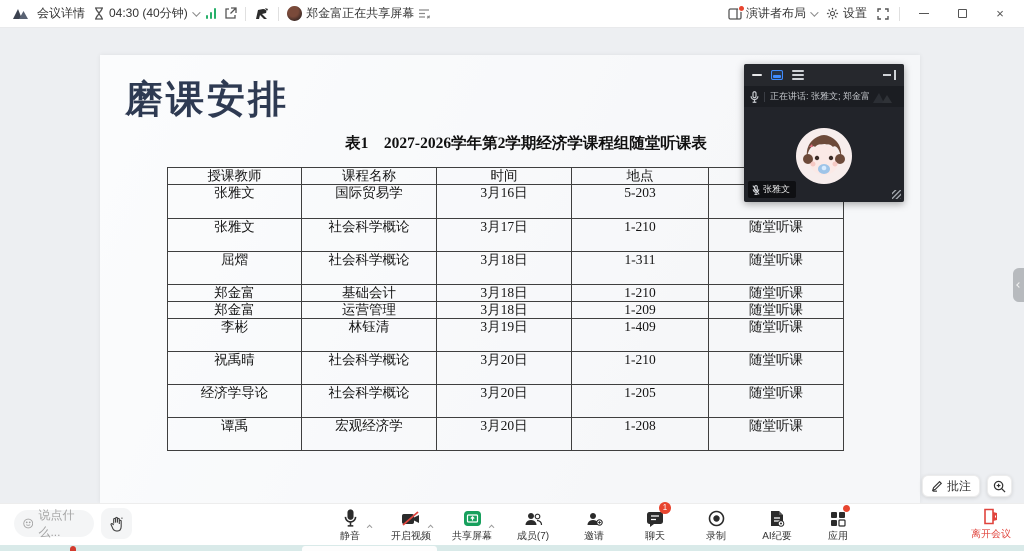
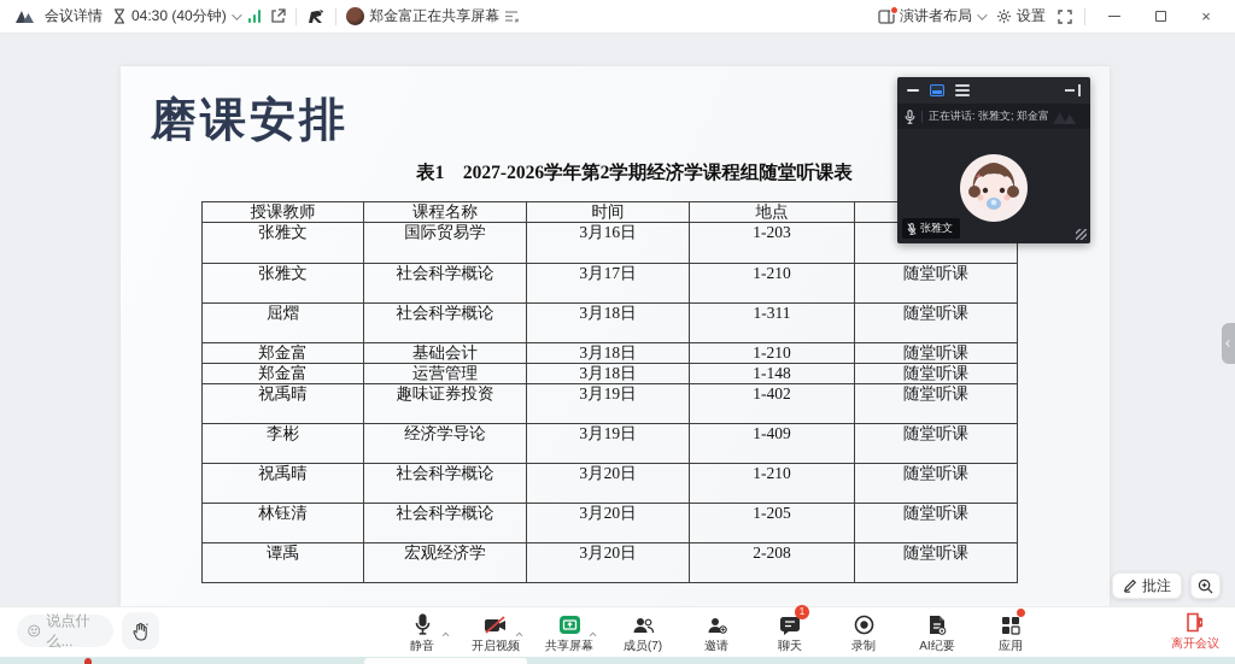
  会议详情
  04:30 (40分钟)
  郑金富正在共享屏幕
  演讲者布局
  设置
  ×
  磨课安排
  表1 2027-2026学年第2学期经济学课程组随堂听课表
  授课教师	课程名称	时间	地点
- 张雅文	国际贸易学	3月16日	5-203
+ 张雅文	国际贸易学	3月16日	1-203
  张雅文	社会科学概论	3月17日	1-210	随堂听课
  屈熠	社会科学概论	3月18日	1-311	随堂听课
  郑金富	基础会计	3月18日	1-210	随堂听课
- 郑金富	运营管理	3月18日	1-209	随堂听课
+ 郑金富	运营管理	3月18日	1-148	随堂听课
+ 祝禹晴	趣味证券投资	3月19日	1-402	随堂听课
- 李彬	林钰清	3月19日	1-409	随堂听课
+ 李彬	经济学导论	3月19日	1-409	随堂听课
  祝禹晴	社会科学概论	3月20日	1-210	随堂听课
- 经济学导论	社会科学概论	3月20日	1-205	随堂听课
+ 林钰清	社会科学概论	3月20日	1-205	随堂听课
- 谭禹	宏观经济学	3月20日	1-208	随堂听课
+ 谭禹	宏观经济学	3月20日	2-208	随堂听课
  正在讲话: 张雅文; 郑金富
  张雅文
  批注
  说点什么...
  静音
  开启视频
  共享屏幕
  成员(7)
  邀请
  1
  聊天
  录制
  AI纪要
  应用
  离开会议
